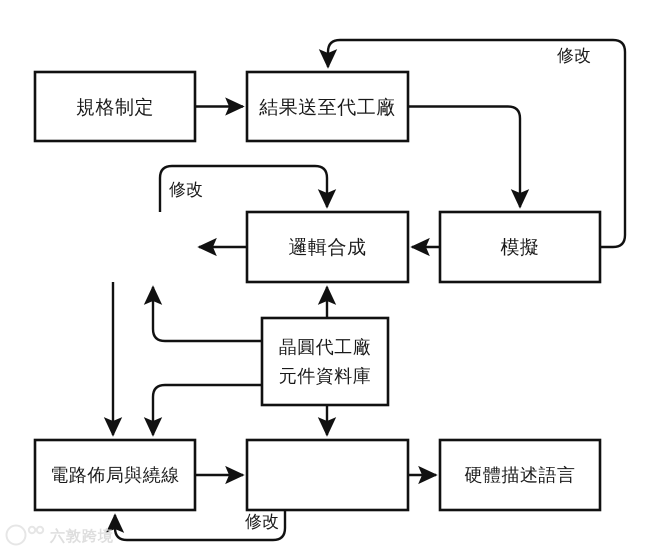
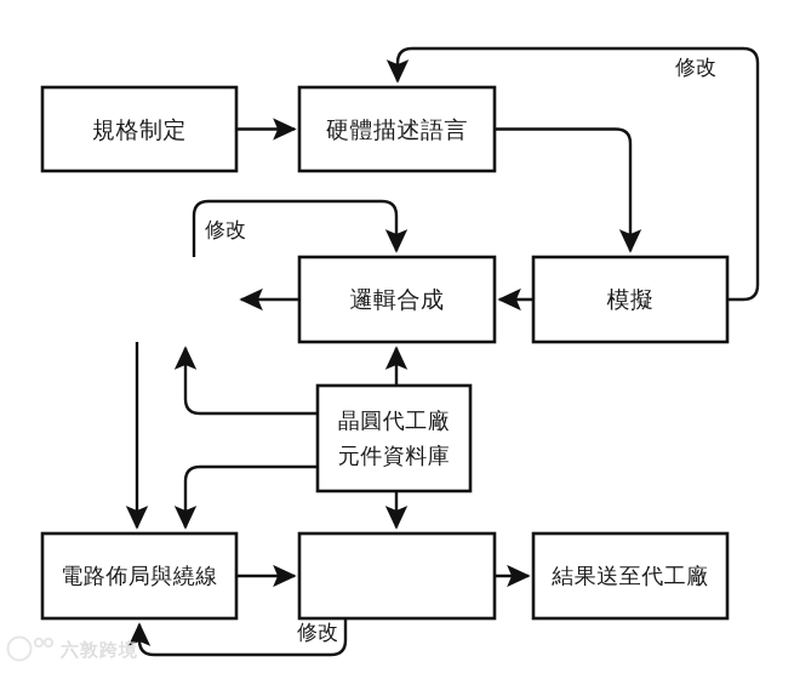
  規格制定
- 結果送至代工廠
+ 硬體描述語言
  邏輯合成
  模擬
  晶圓代工廠
  元件資料庫
  電路佈局與繞線
- 硬體描述語言
+ 結果送至代工廠
  修改
  修改
  修改
  六敦跨境
